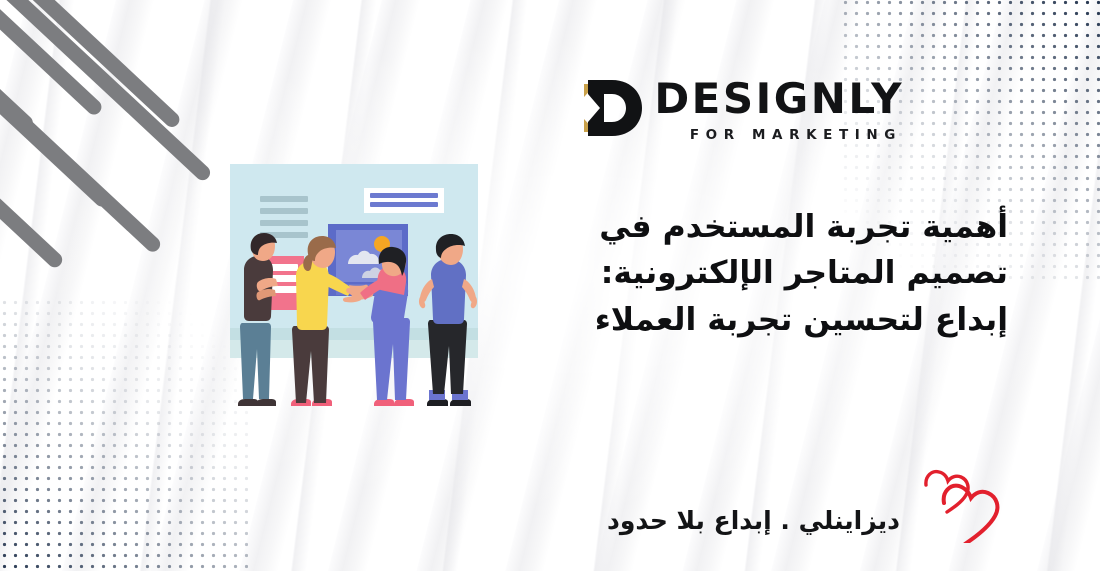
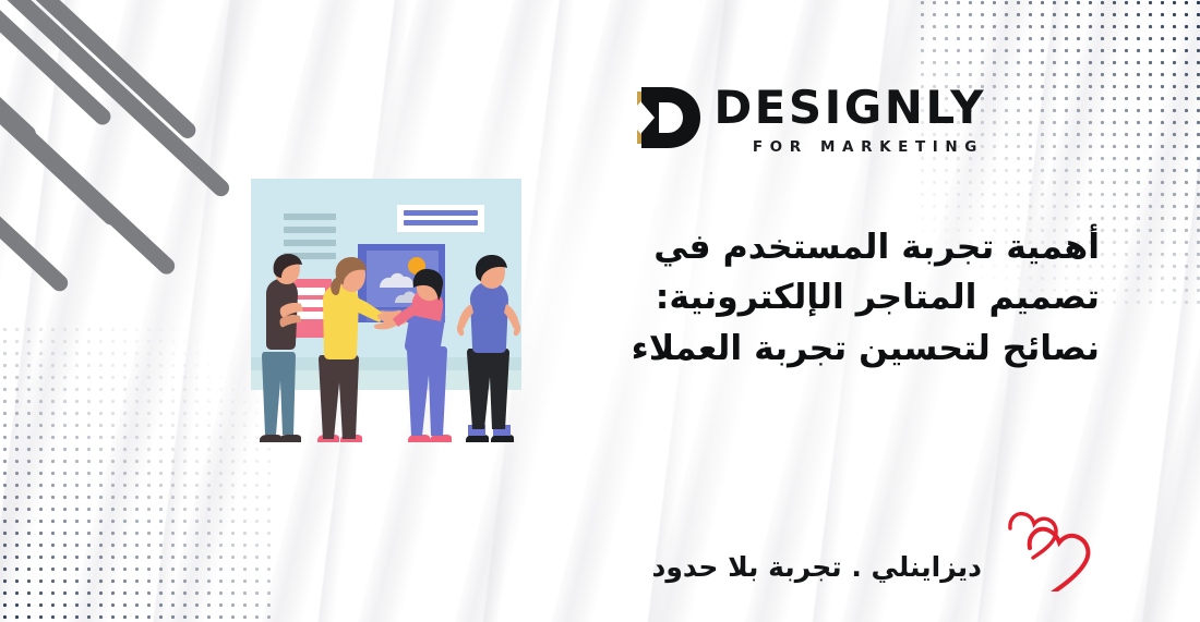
  DESIGNLY
  FOR MARKETING
- أهمية تجربة المستخدم في تصميم المتاجر الإلكترونية: إبداع لتحسين تجربة العملاء
+ أهمية تجربة المستخدم في تصميم المتاجر الإلكترونية: نصائح لتحسين تجربة العملاء
- ديزاينلي . إبداع بلا حدود
+ ديزاينلي . تجربة بلا حدود
